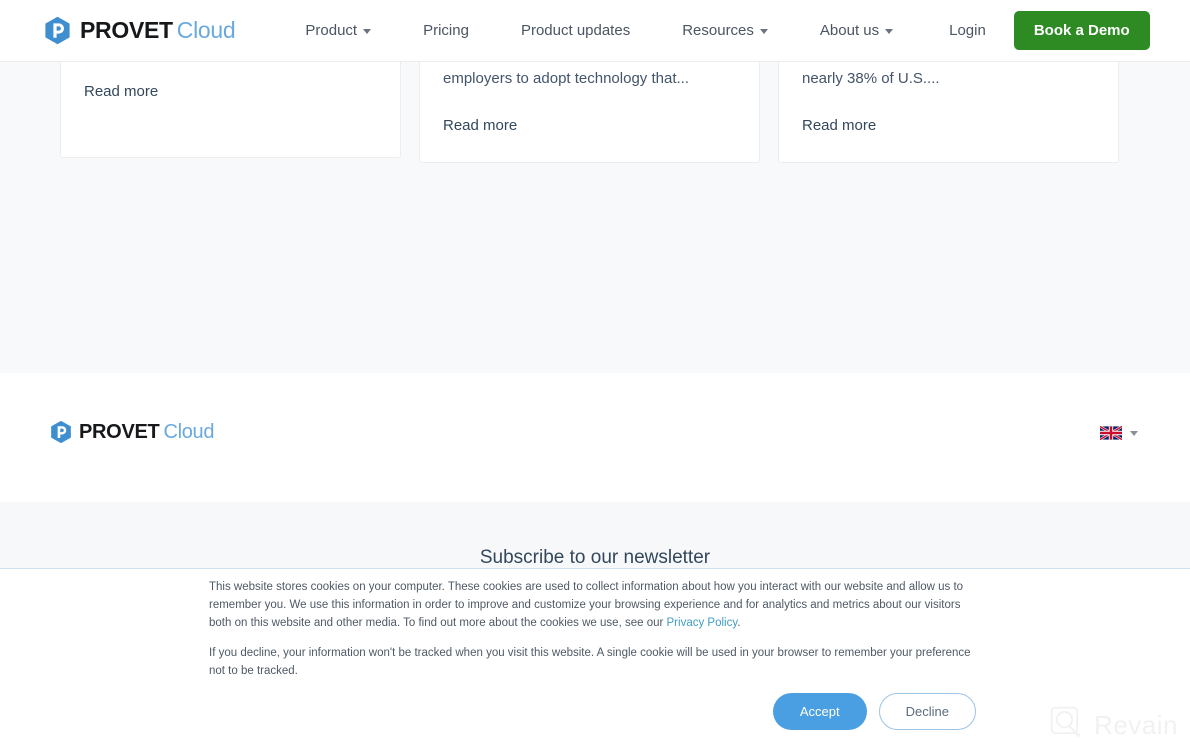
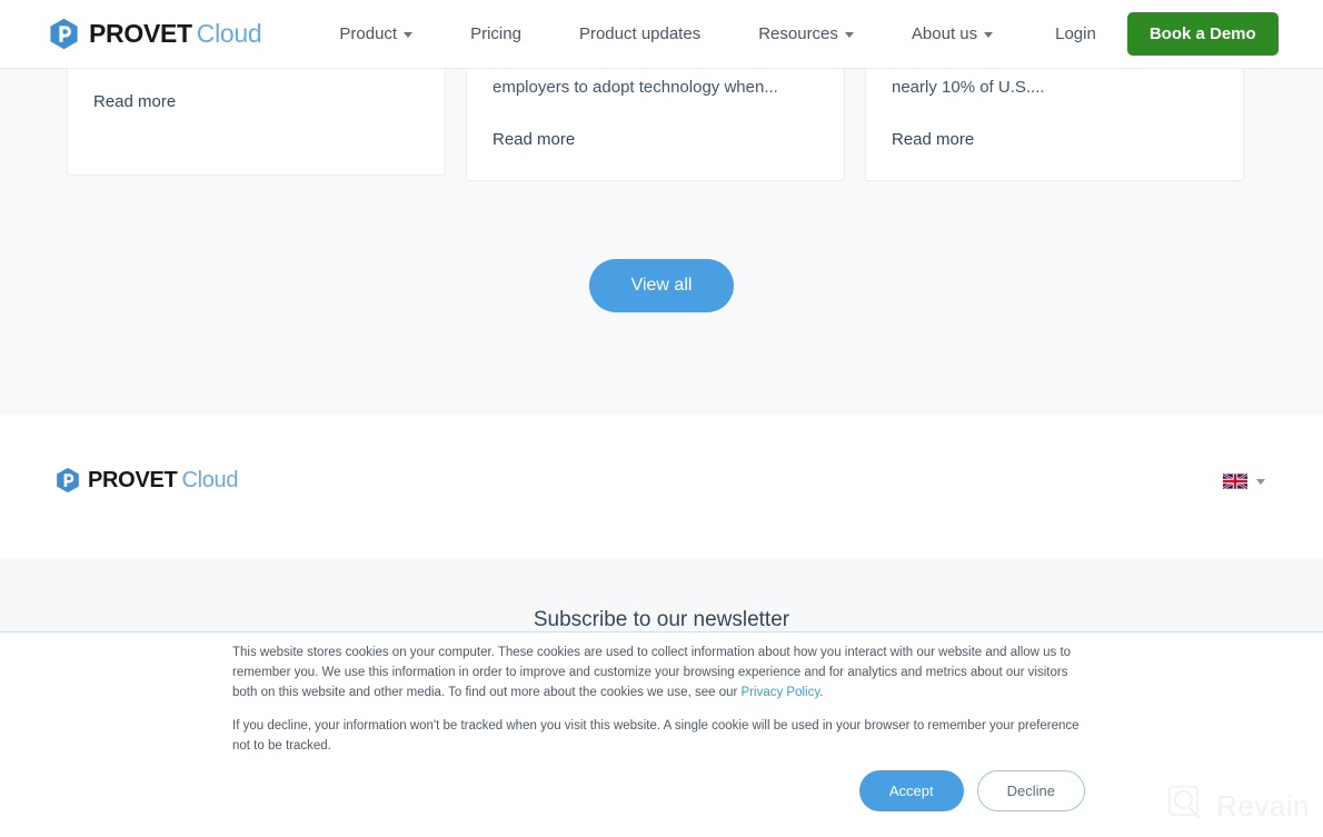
  PROVET Cloud
  Product
  Pricing
  Product updates
  Resources
  About us
  Login
  Book a Demo
  Read more
- employers to adopt technology that...
+ employers to adopt technology when...
  Read more
- nearly 38% of U.S....
+ nearly 10% of U.S....
  Read more
+ View all
  PROVET Cloud
  Subscribe to our newsletter
  This website stores cookies on your computer. These cookies are used to collect information about how you interact with our website and allow us to remember you. We use this information in order to improve and customize your browsing experience and for analytics and metrics about our visitors both on this website and other media. To find out more about the cookies we use, see our Privacy Policy.
  If you decline, your information won't be tracked when you visit this website. A single cookie will be used in your browser to remember your preference not to be tracked.
  Accept
  Decline
